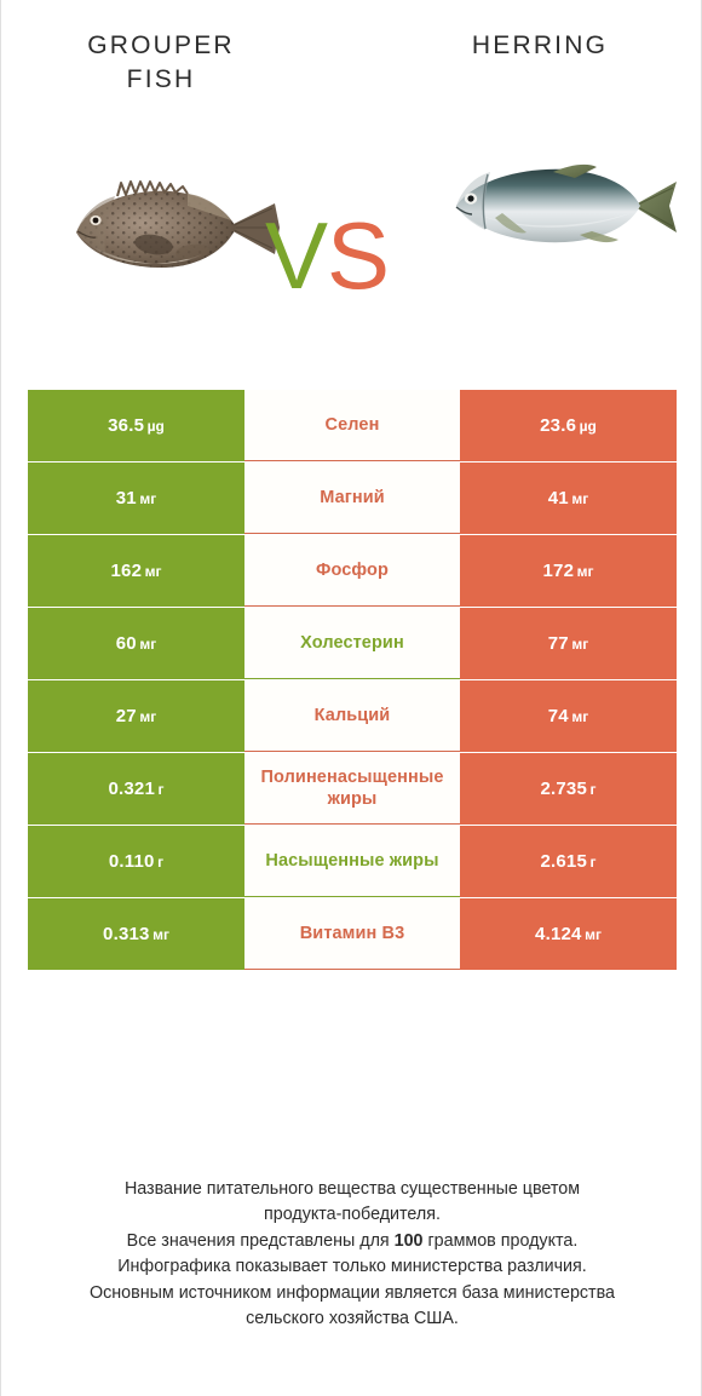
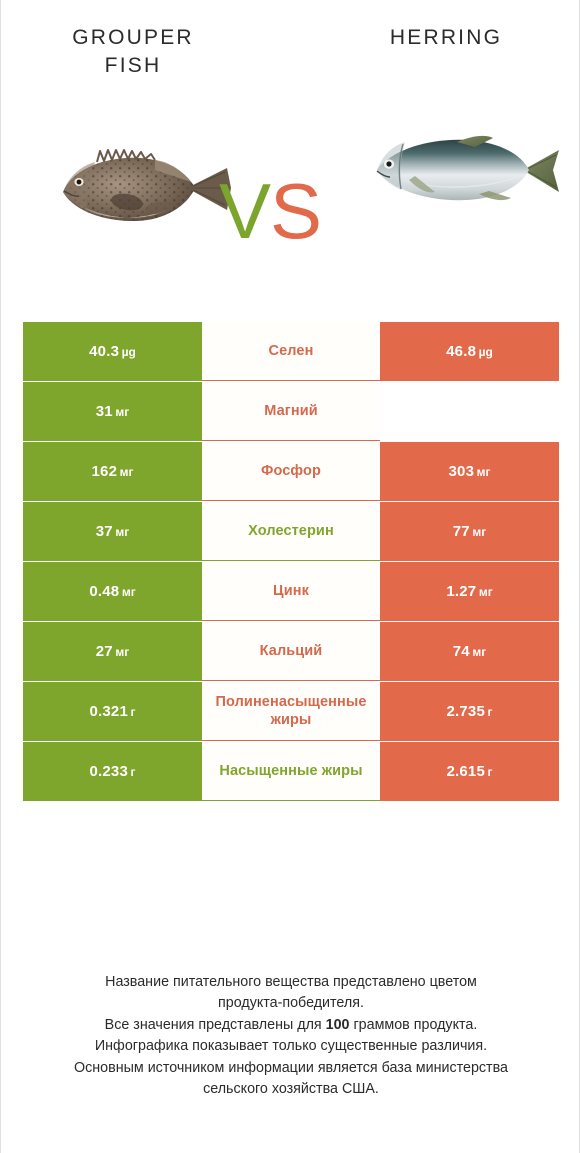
  GROUPER
  FISH
  HERRING
  VS
- 36.5 µg
+ 40.3 µg
  Селен
- 23.6 µg
+ 46.8 µg
  31 мг
  Магний
- 41 мг
  162 мг
  Фосфор
- 172 мг
+ 303 мг
- 60 мг
+ 37 мг
  Холестерин
  77 мг
+ 0.48 мг
+ Цинк
+ 1.27 мг
  27 мг
  Кальций
  74 мг
  0.321 г
  Полиненасыщенные жиры
  2.735 г
- 0.110 г
+ 0.233 г
  Насыщенные жиры
  2.615 г
- 0.313 мг
- Витамин B3
- 4.124 мг
- Название питательного вещества существенные цветом
+ Название питательного вещества представлено цветом
  продукта-победителя.
  Все значения представлены для 100 граммов продукта.
- Инфографика показывает только министерства различия.
+ Инфографика показывает только существенные различия.
  Основным источником информации является база министерства
  сельского хозяйства США.
